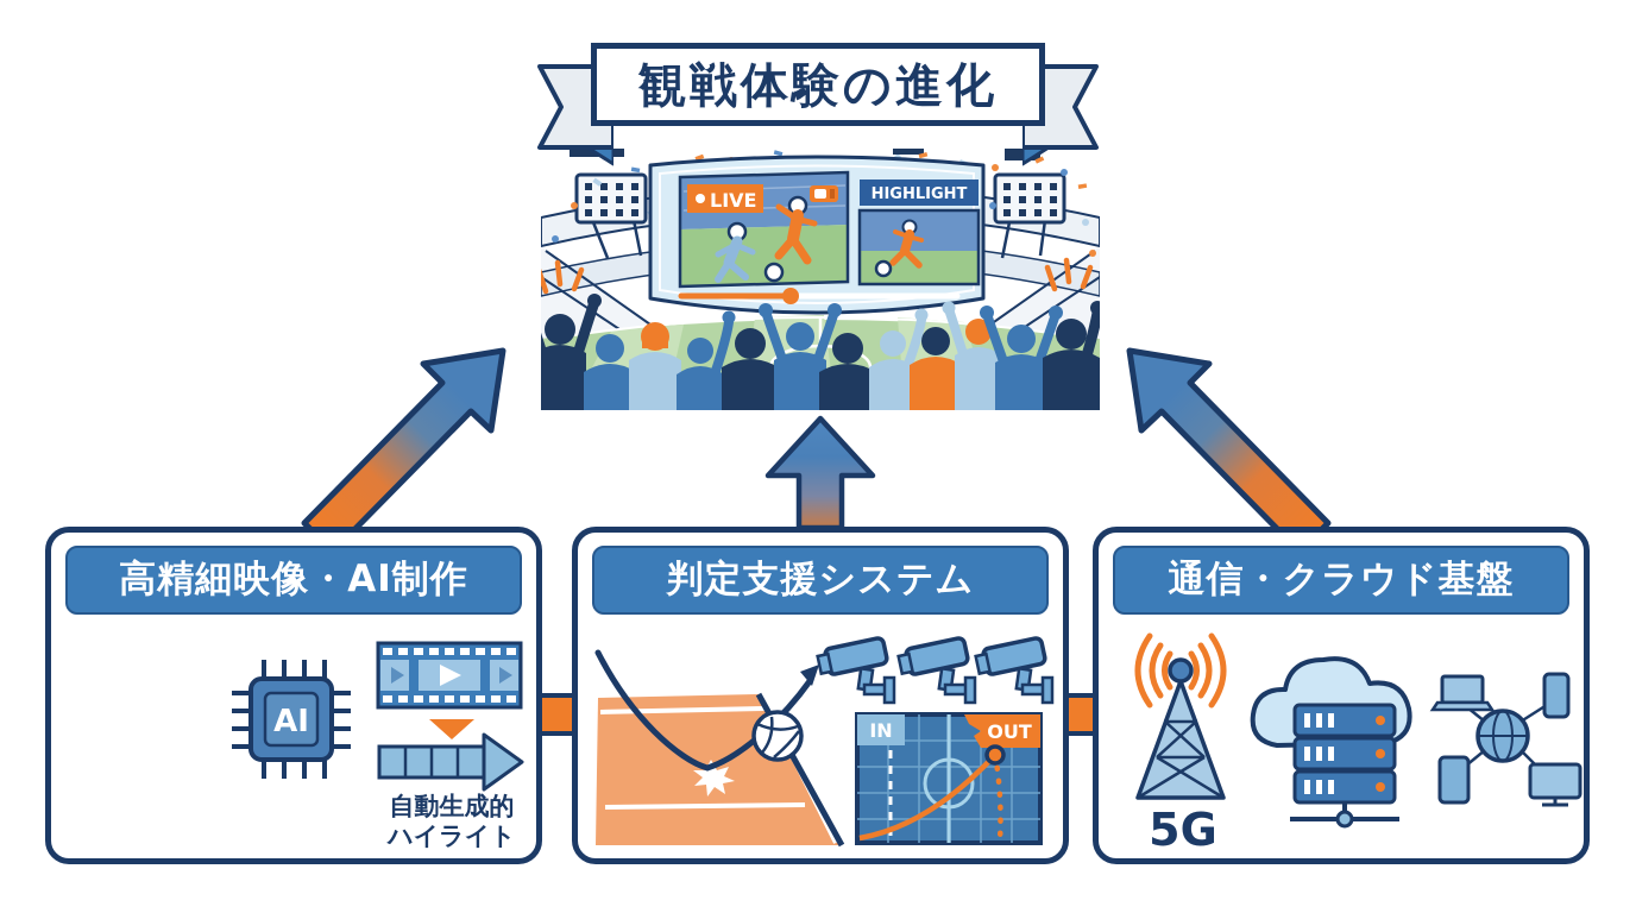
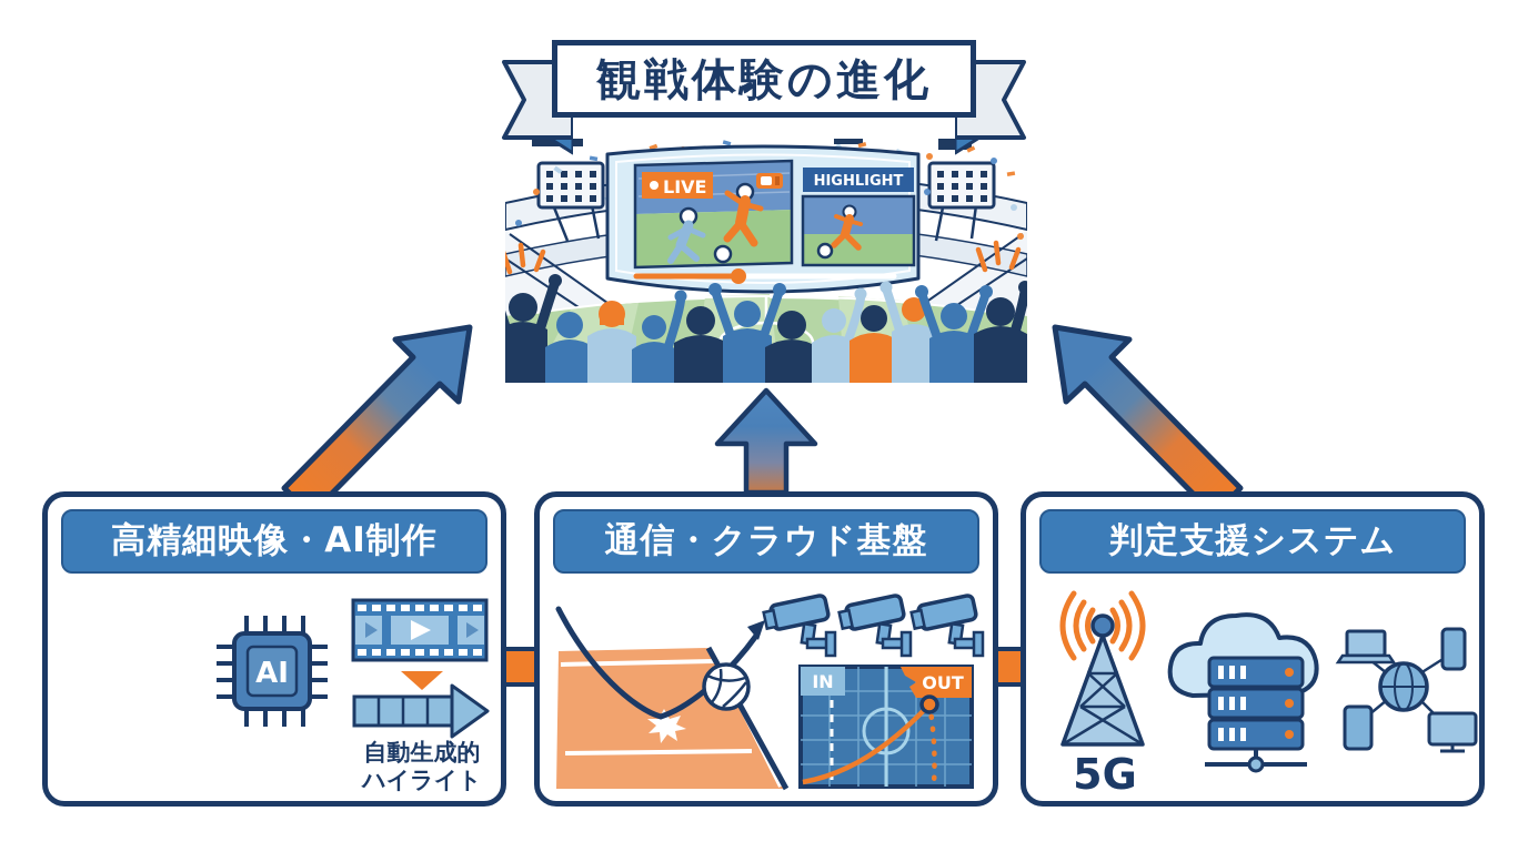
  観戦体験の進化
  LIVE
  HIGHLIGHT
  高精細映像・AI制作
  AI
  自動生成的
  ハイライト
- 判定支援システム
+ 通信・クラウド基盤
  IN
  OUT
- 通信・クラウド基盤
+ 判定支援システム
  5G
